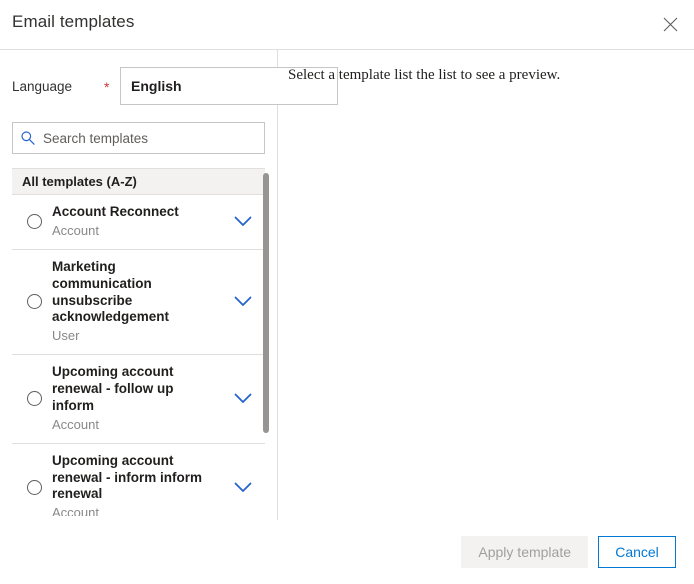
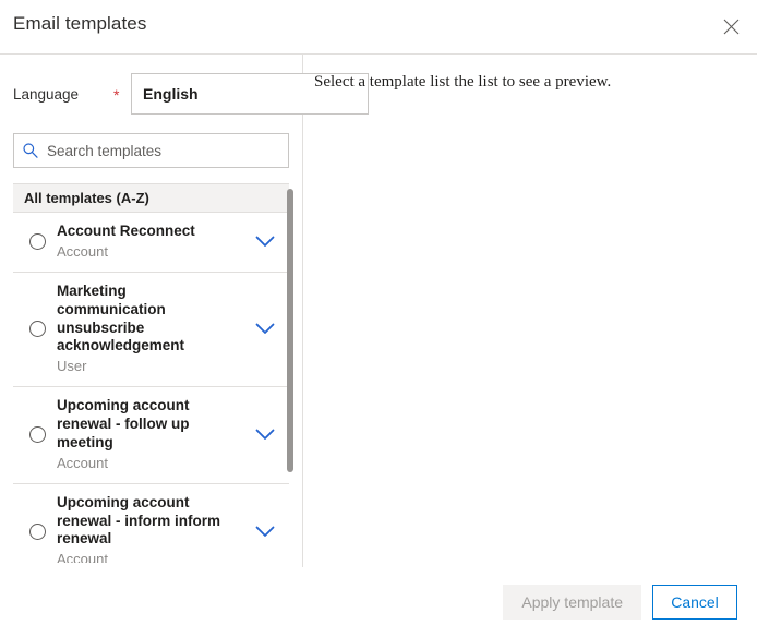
  Email templates
  Language
  *
  English
  Search templates
  All templates (A-Z)
  Account Reconnect
  Account
  Marketing communication unsubscribe acknowledgement
  User
- Upcoming account renewal - follow up inform
+ Upcoming account renewal - follow up meeting
  Account
  Upcoming account renewal - inform inform renewal
  Account
  Select a template list the list to see a preview.
  Apply template
  Cancel
